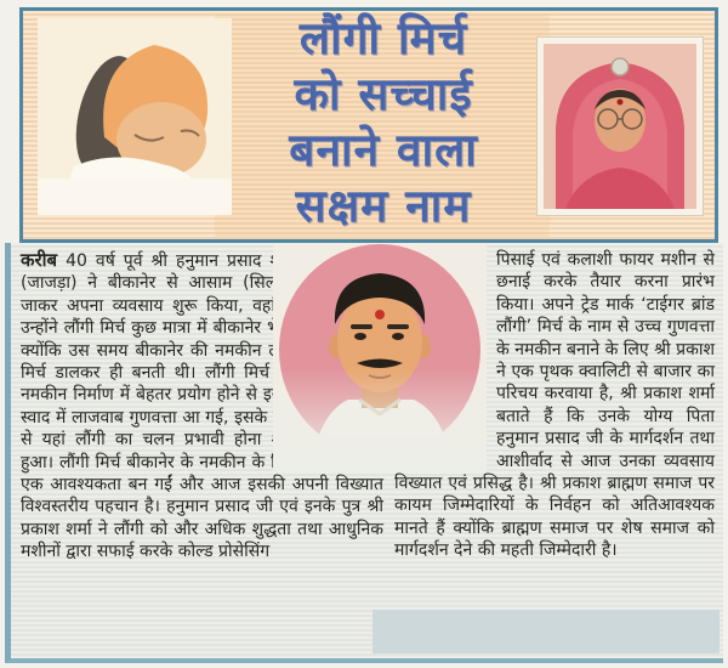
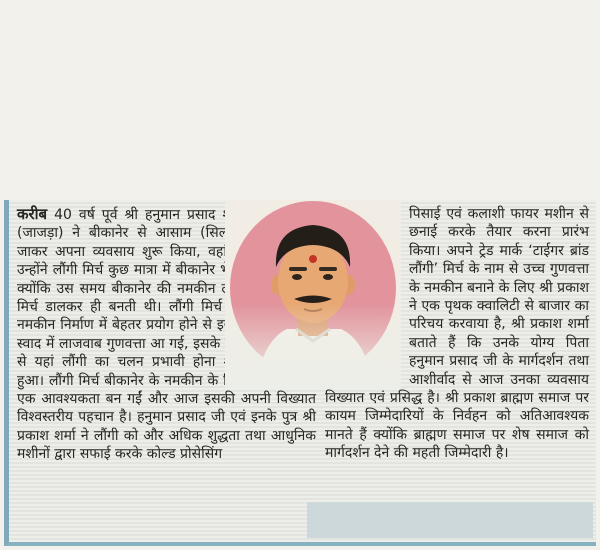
- लौंगी मिर्च
- को सच्चाई
- बनाने वाला
- सक्षम नाम
  करीब 40 वर्ष पूर्व श्री हनुमान प्रसाद (जाजड़ा) ने बीकानेर से आसाम (सिल् जाकर अपना व्यवसाय शुरू किया, वहां उन्होंने लौंगी मिर्च कुछ मात्रा में बीकानेर क्योंकि उस समय बीकानेर की नमकीन मिर्च डालकर ही बनती थी। लौंगी मिर्च नमकीन निर्माण में बेहतर प्रयोग होने से इ स्वाद में लाजवाब गुणवत्ता आ गई, इसके से यहां लौंगी का चलन प्रभावी होना हुआ। लौंगी मिर्च बीकानेर के नमकीन के एक आवश्यकता बन गईं और आज इसकी अपनी विख्यात विश्वस्तरीय पहचान है। हनुमान प्रसाद जी एवं इनके पुत्र श्री प्रकाश शर्मा ने लौंगी को और अधिक शुद्धता तथा आधुनिक मशीनों द्वारा सफाई करके कोल्ड प्रोसेसिंग
  पिसाई एवं कलाशी फायर मशीन से छनाई करके तैयार करना प्रारंभ किया। अपने ट्रेड मार्क ‘टाईगर ब्रांड लौंगी’ मिर्च के नाम से उच्च गुणवत्ता के नमकीन बनाने के लिए श्री प्रकाश ने एक पृथक क्वालिटी से बाजार का परिचय करवाया है, श्री प्रकाश शर्मा बताते हैं कि उनके योग्य पिता हनुमान प्रसाद जी के मार्गदर्शन तथा आशीर्वाद से आज उनका व्यवसाय विख्यात एवं प्रसिद्ध है। श्री प्रकाश ब्राह्मण समाज पर कायम जिम्मेदारियों के निर्वहन को अतिआवश्यक मानते हैं क्योंकि ब्राह्मण समाज पर शेष समाज को मार्गदर्शन देने की महती जिम्मेदारी है।
